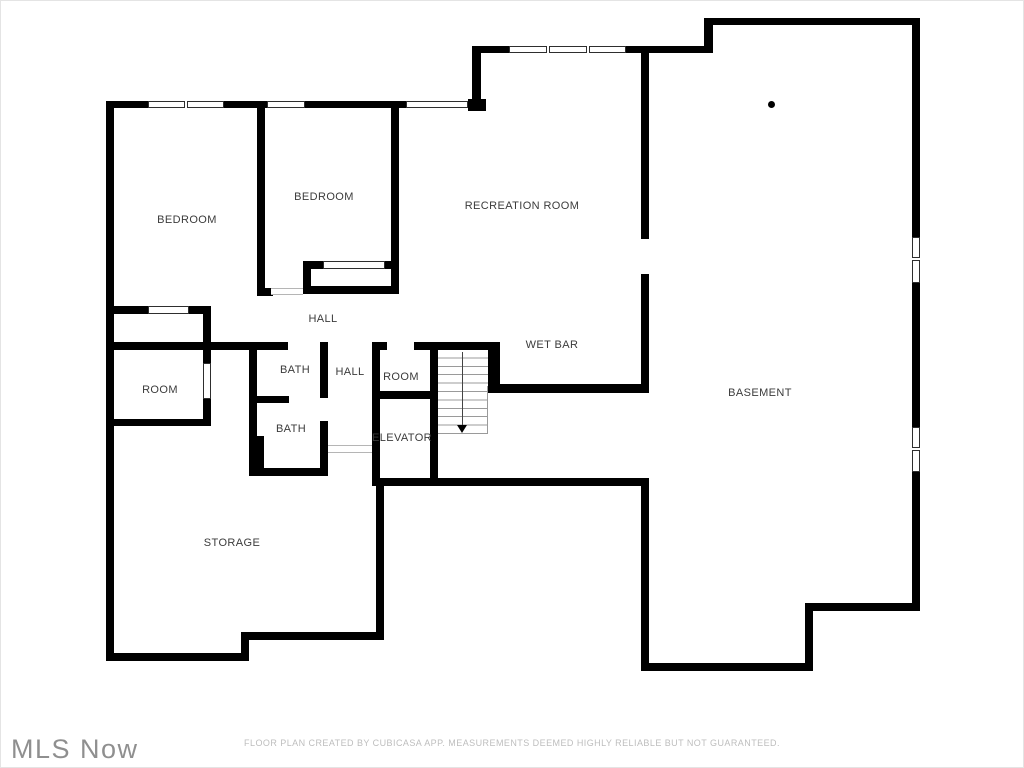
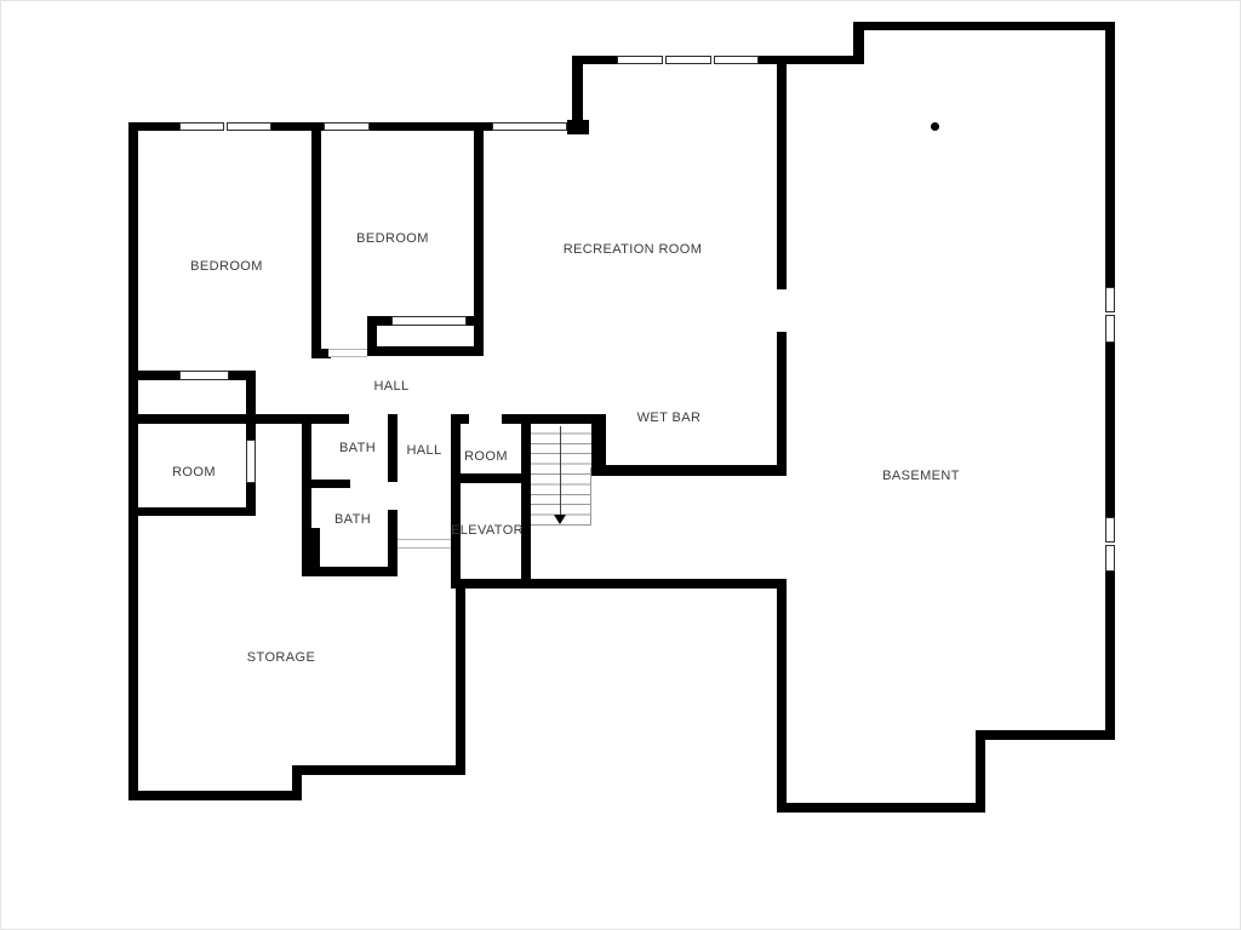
  BEDROOM
  BEDROOM
  RECREATION ROOM
  HALL
  WET BAR
  BATH
  HALL
  ROOM
  ROOM
  BASEMENT
  BATH
  ELEVATOR
  STORAGE
- MLS Now
- FLOOR PLAN CREATED BY CUBICASA APP. MEASUREMENTS DEEMED HIGHLY RELIABLE BUT NOT GUARANTEED.
